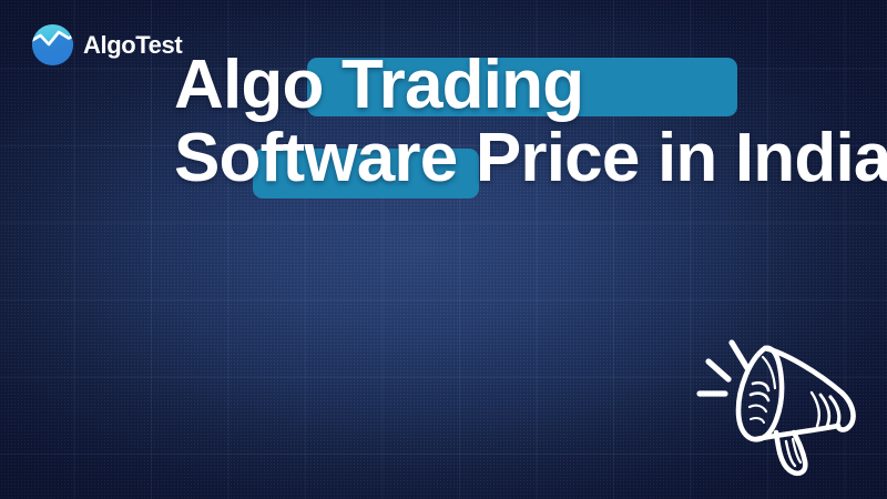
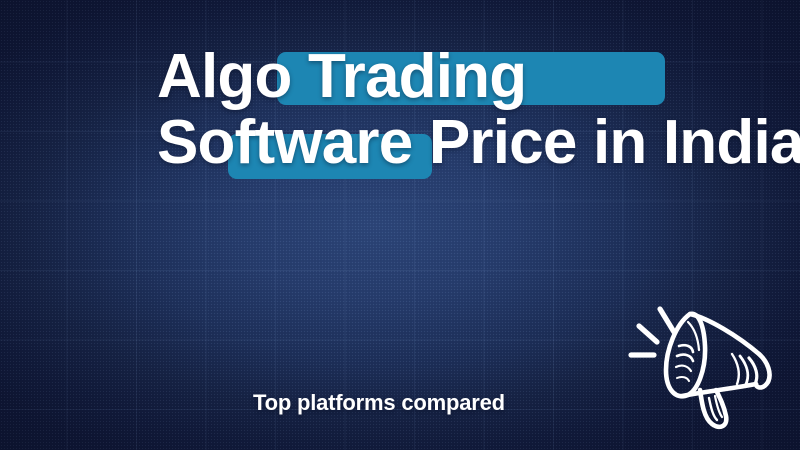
- AlgoTest
  Algo Trading
  Software Price in India
+ Top platforms compared
